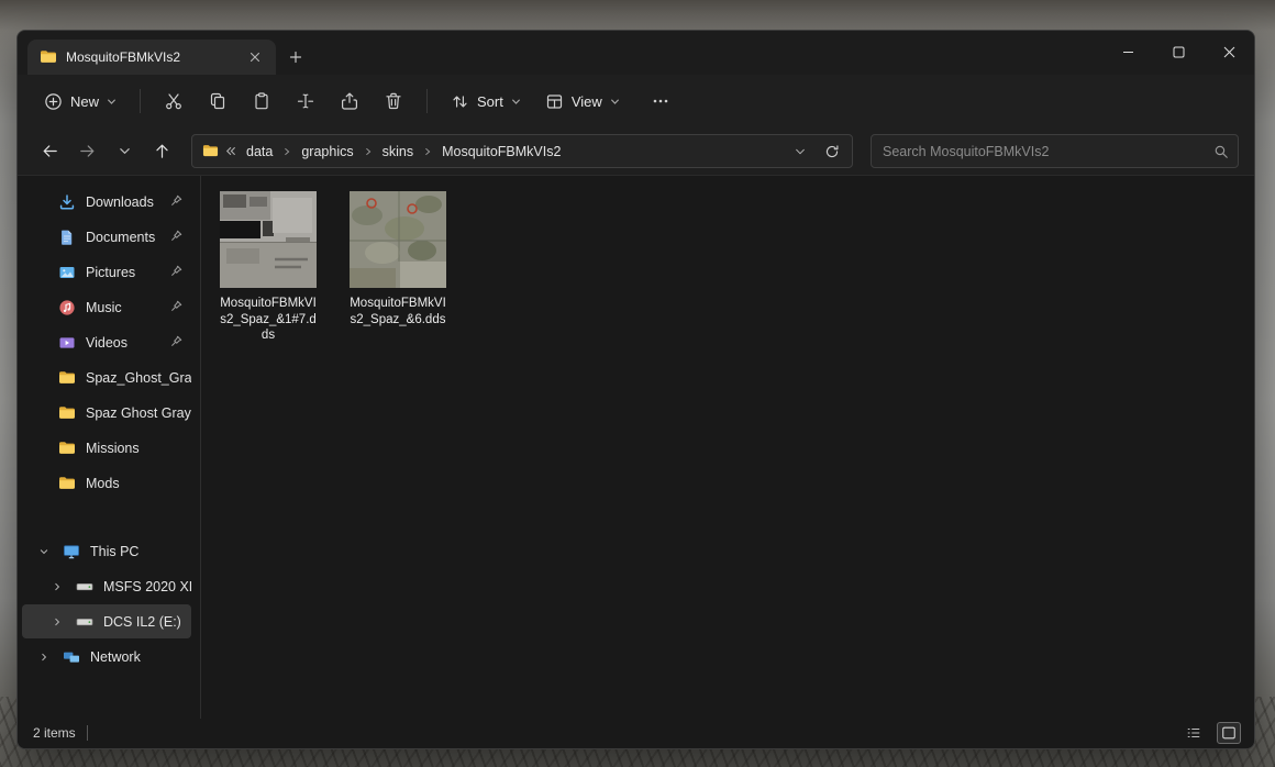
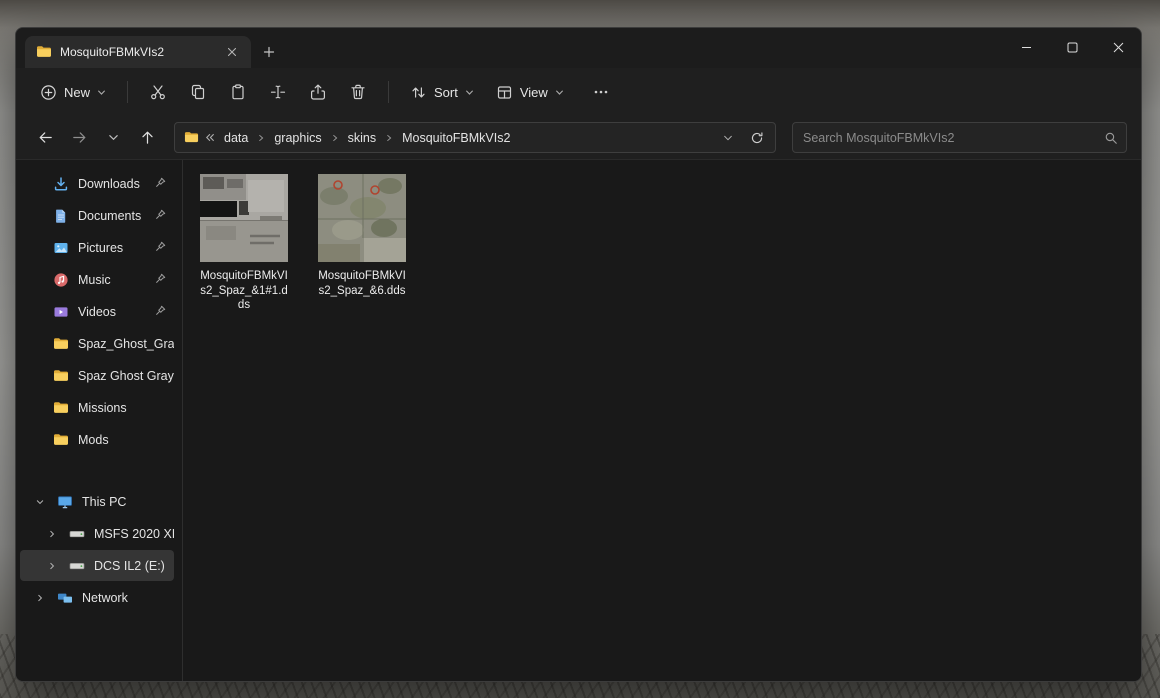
  MosquitoFBMkVIs2
  New
  Sort
  View
  data
  graphics
  skins
  MosquitoFBMkVIs2
  Search MosquitoFBMkVIs2
  Downloads
  Documents
  Pictures
  Music
  Videos
  Spaz_Ghost_Gra
  Spaz Ghost Gray
  Missions
  Mods
  This PC
  MSFS 2020 X
  DCS IL2 (E:)
  Network
- MosquitoFBMkVIs2_Spaz_&1#7.dds
+ MosquitoFBMkVIs2_Spaz_&1#1.dds
  MosquitoFBMkVIs2_Spaz_&6.dds
- 2 items
